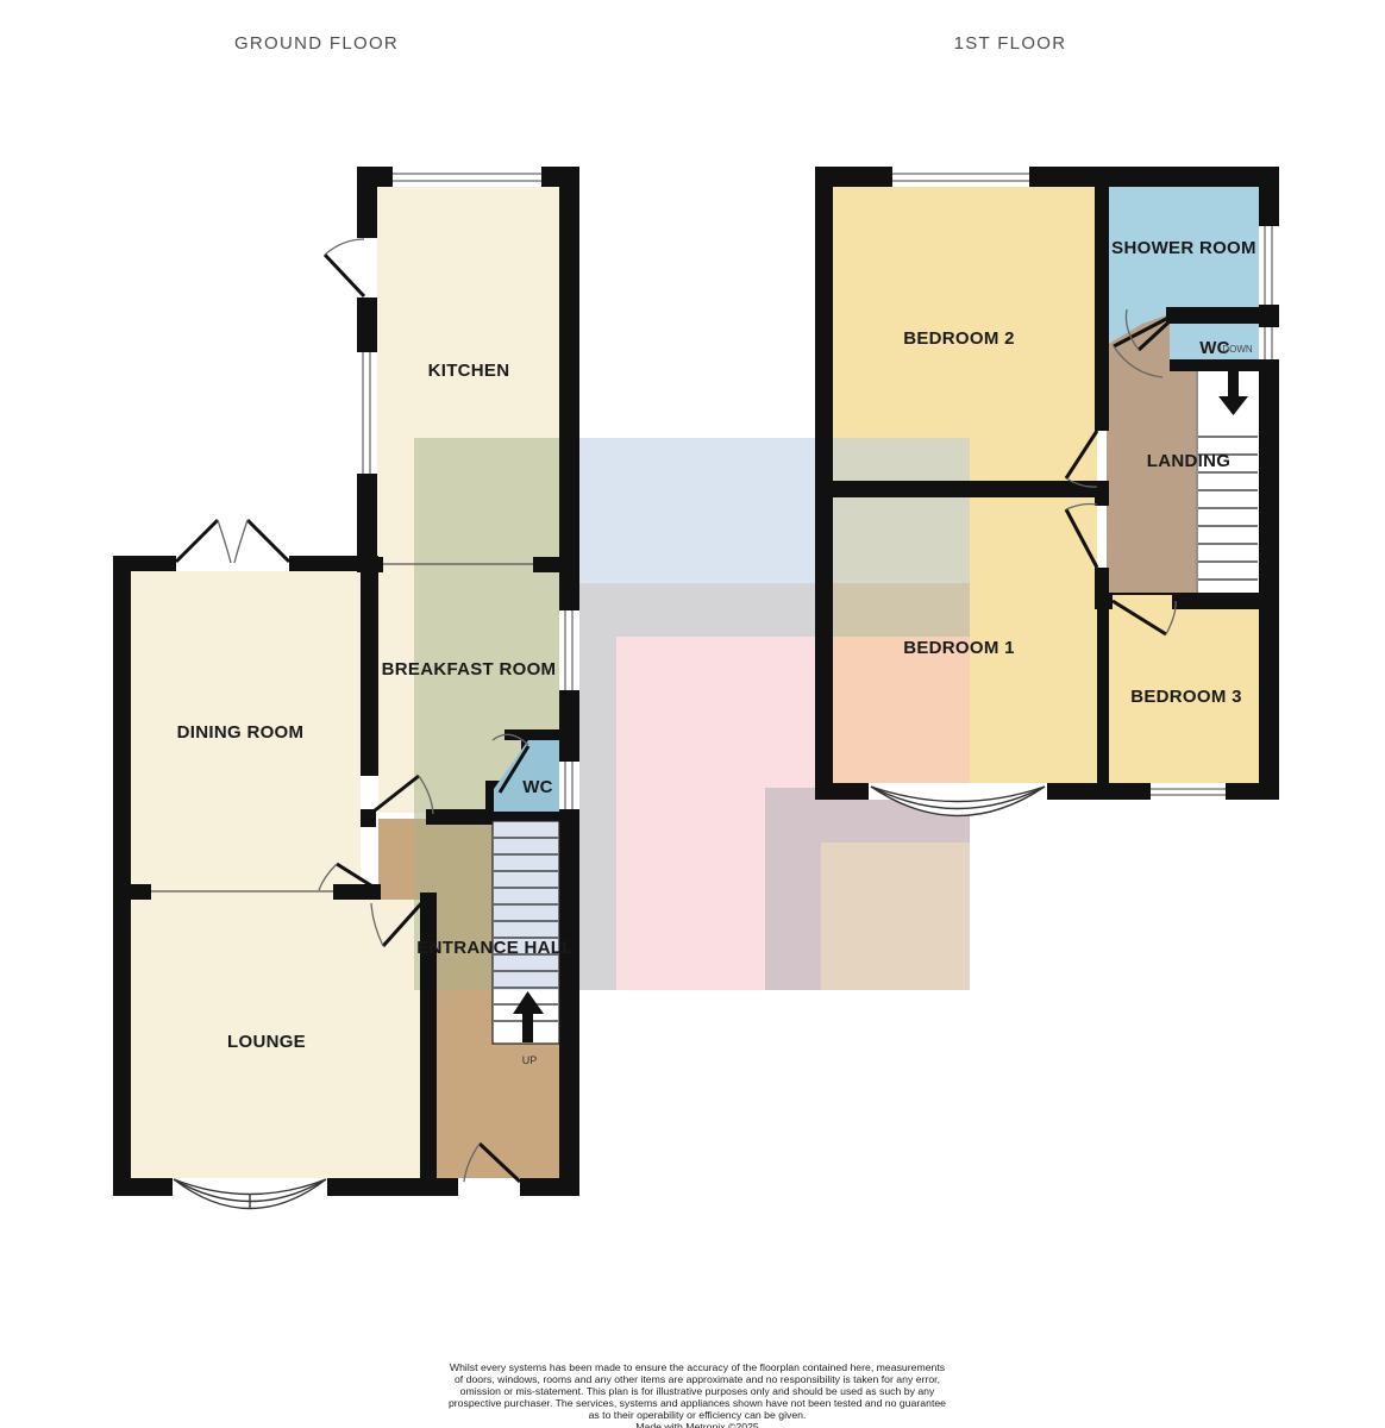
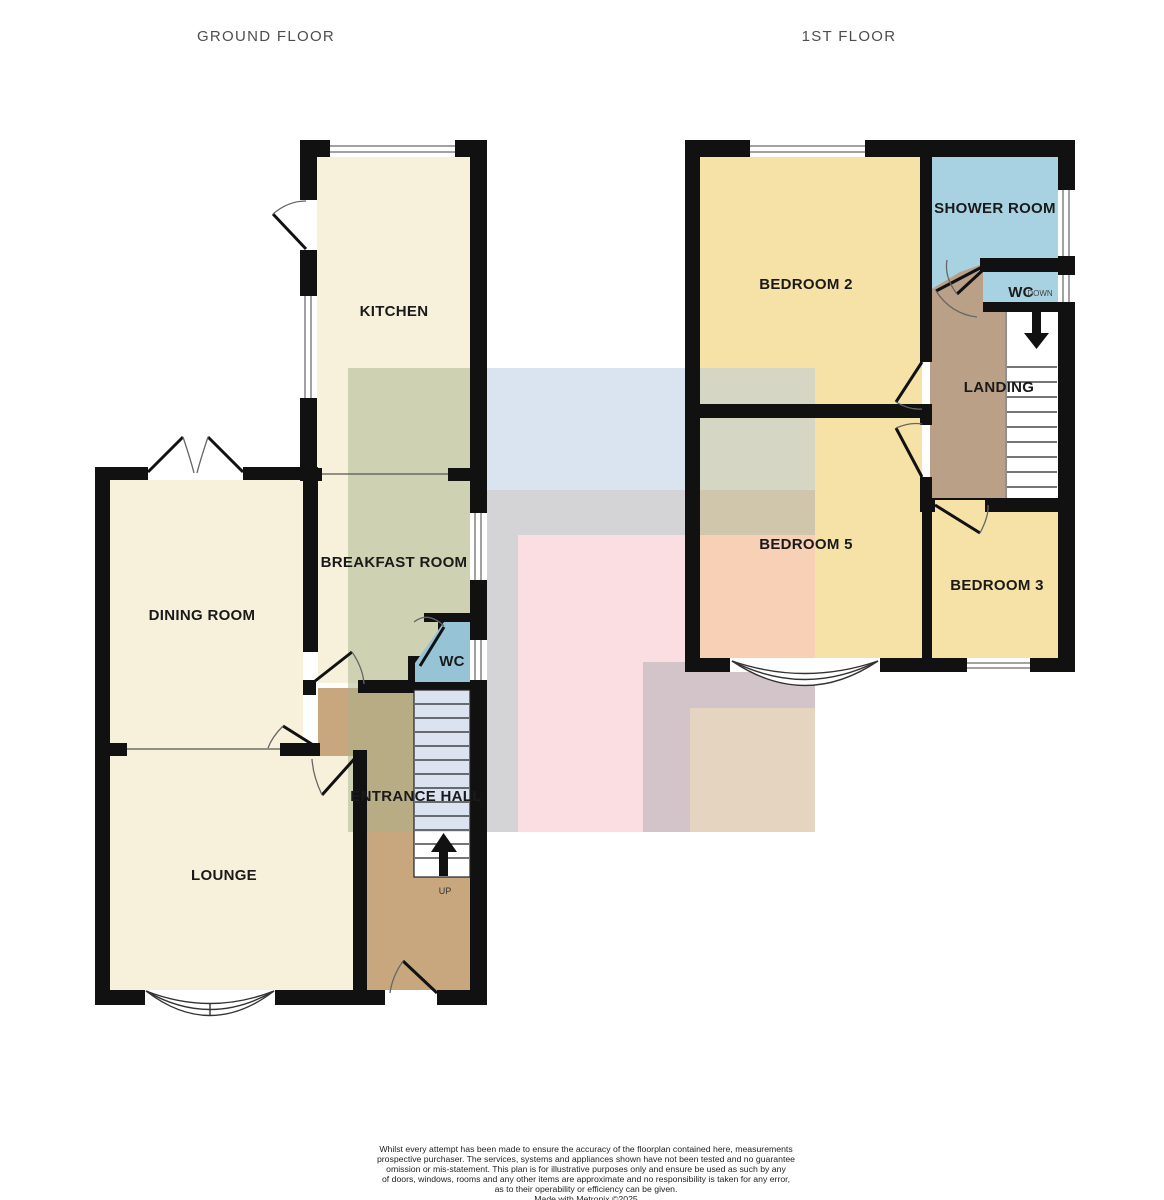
  GROUND FLOOR
  1ST FLOOR
  KITCHEN
  BREAKFAST ROOM
  DINING ROOM
  WC
  ENTRANCE HALL
  LOUNGE
  UP
  BEDROOM 2
  SHOWER ROOM
  WC
  DOWN
  LANDING
- BEDROOM 1
+ BEDROOM 5
  BEDROOM 3
- Whilst every systems has been made to ensure the accuracy of the floorplan contained here, measurements
+ Whilst every attempt has been made to ensure the accuracy of the floorplan contained here, measurements
- of doors, windows, rooms and any other items are approximate and no responsibility is taken for any error,
+ prospective purchaser. The services, systems and appliances shown have not been tested and no guarantee
- omission or mis-statement. This plan is for illustrative purposes only and should be used as such by any
+ omission or mis-statement. This plan is for illustrative purposes only and ensure be used as such by any
- prospective purchaser. The services, systems and appliances shown have not been tested and no guarantee
+ of doors, windows, rooms and any other items are approximate and no responsibility is taken for any error,
  as to their operability or efficiency can be given.
  Made with Metropix ©2025
